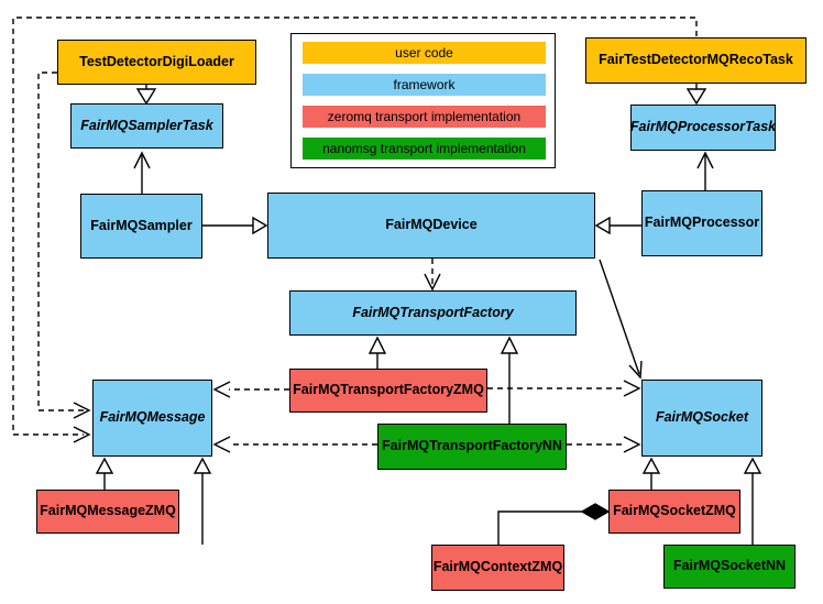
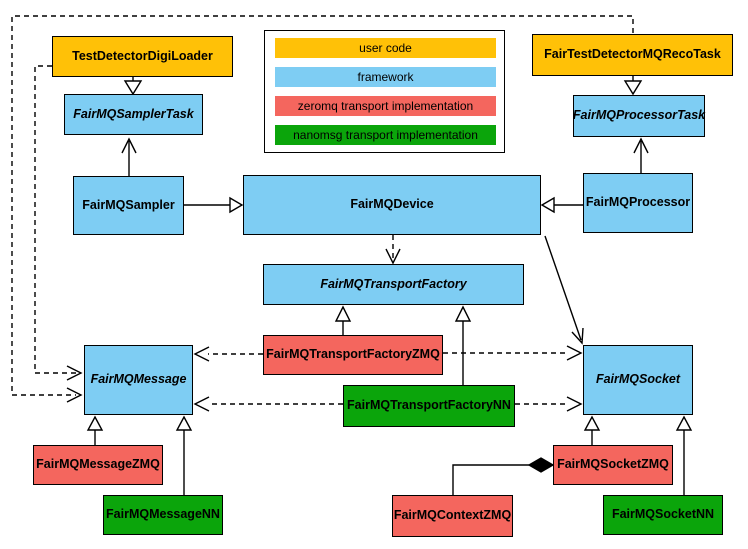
  TestDetectorDigiLoader
  FairMQSamplerTask
  FairMQSampler
  FairMQDevice
  FairTestDetectorMQRecoTask
  FairMQProcessorTask
  FairMQProcessor
  FairMQTransportFactory
  FairMQTransportFactoryZMQ
  FairMQTransportFactoryNN
  FairMQMessage
  FairMQSocket
  FairMQMessageZMQ
+ FairMQMessageNN
  FairMQSocketZMQ
  FairMQSocketNN
  FairMQContextZMQ
  user code
  framework
  zeromq transport implementation
  nanomsg transport implementation
